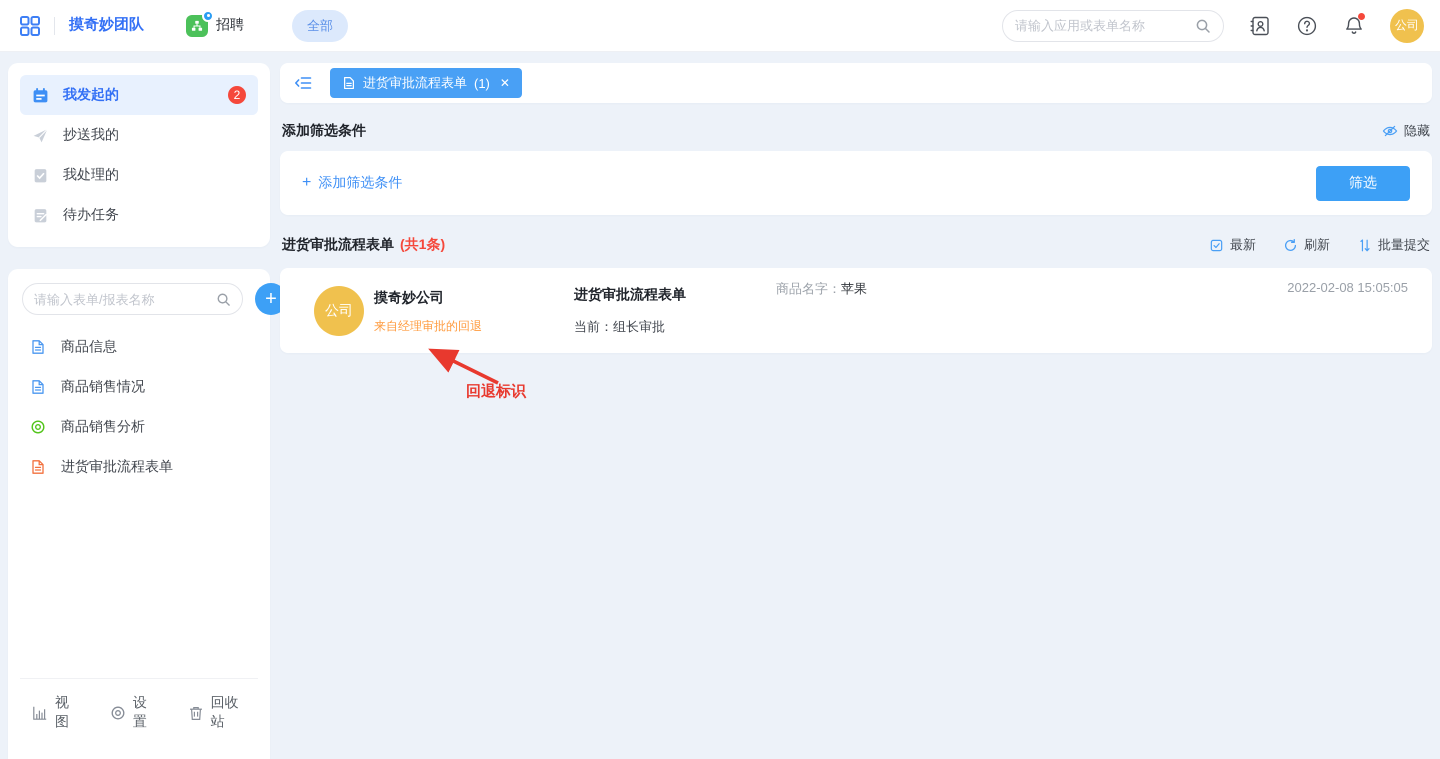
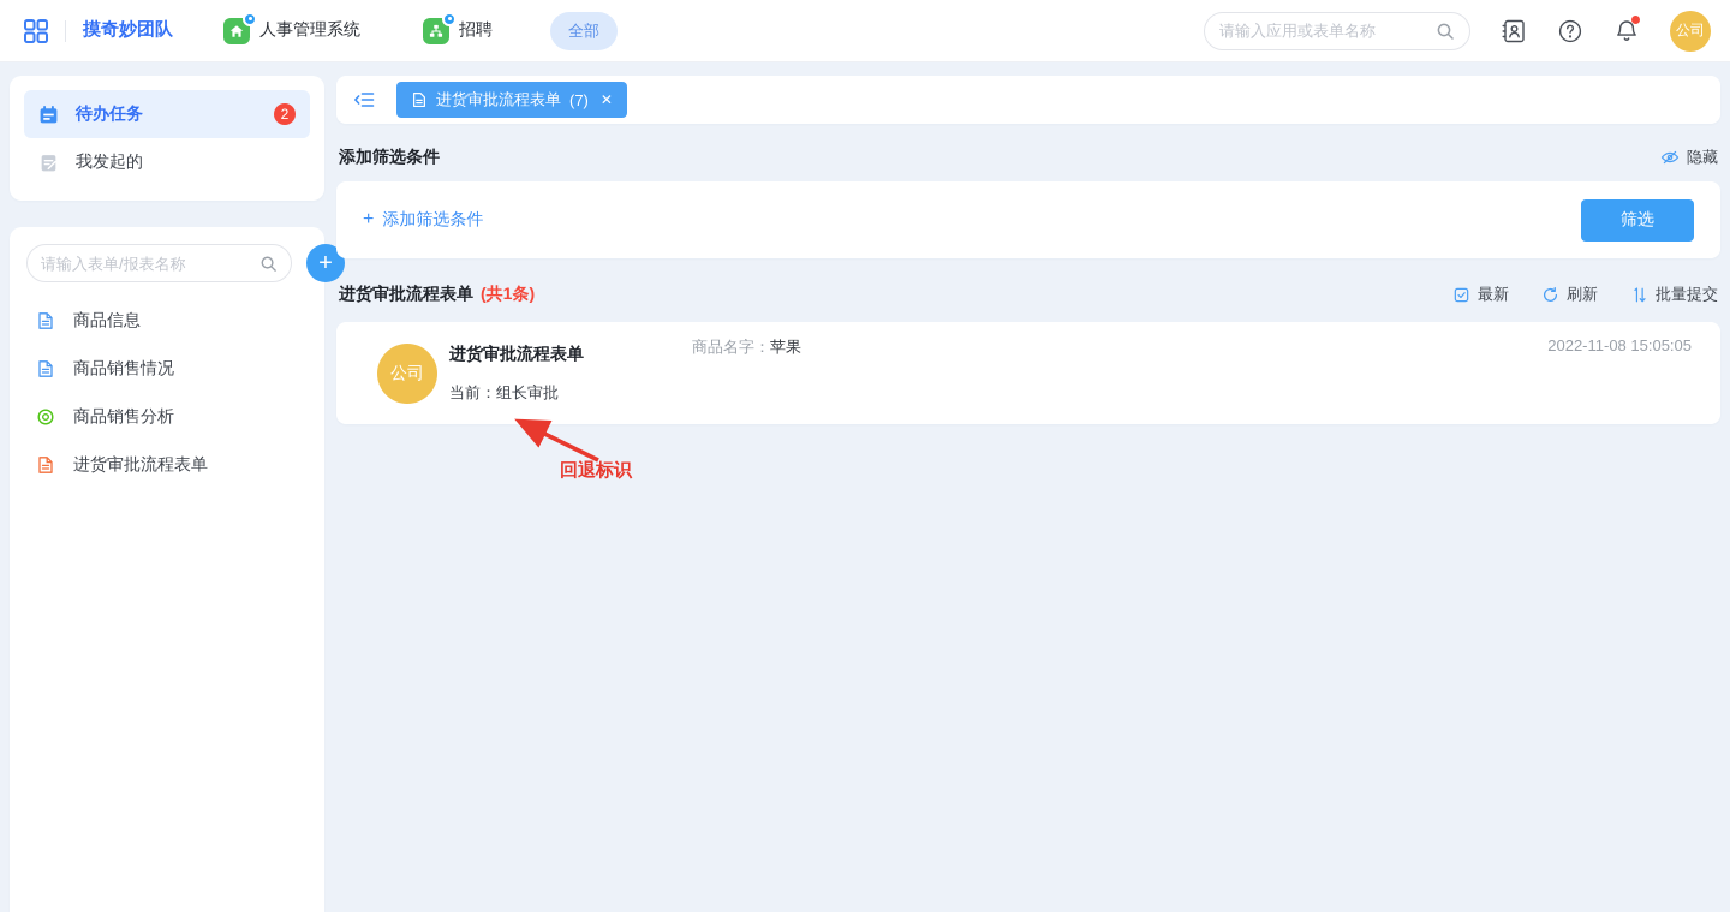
  摸奇妙团队
+ 人事管理系统
  招聘
  全部
  请输入应用或表单名称
  公司
- 我发起的
+ 待办任务
  2
- 抄送我的
- 我处理的
- 待办任务
+ 我发起的
  请输入表单/报表名称
  +
  商品信息
  商品销售情况
  商品销售分析
  进货审批流程表单
- 视图
- 设置
- 回收站
  进货审批流程表单
- (1)
+ (7)
  ✕
  添加筛选条件
  隐藏
  +
  添加筛选条件
  筛选
  进货审批流程表单
  (共1条)
  最新
  刷新
  批量提交
  公司
- 摸奇妙公司
- 来自经理审批的回退
  进货审批流程表单
  当前：组长审批
  商品名字：苹果
- 2022-02-08 15:05:05
+ 2022-11-08 15:05:05
  回退标识
